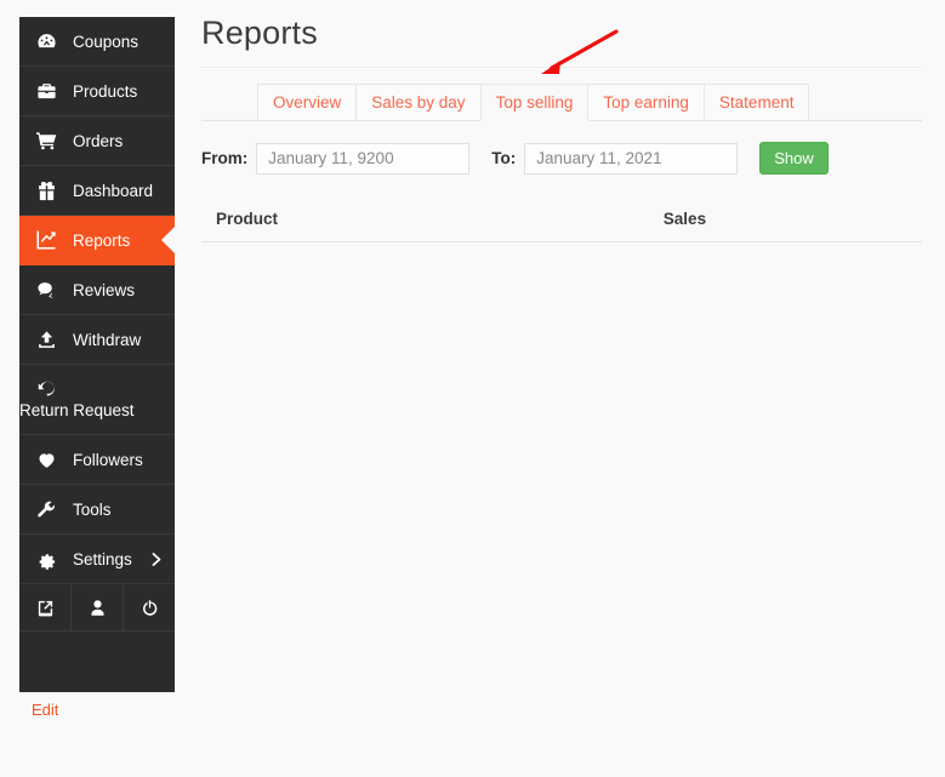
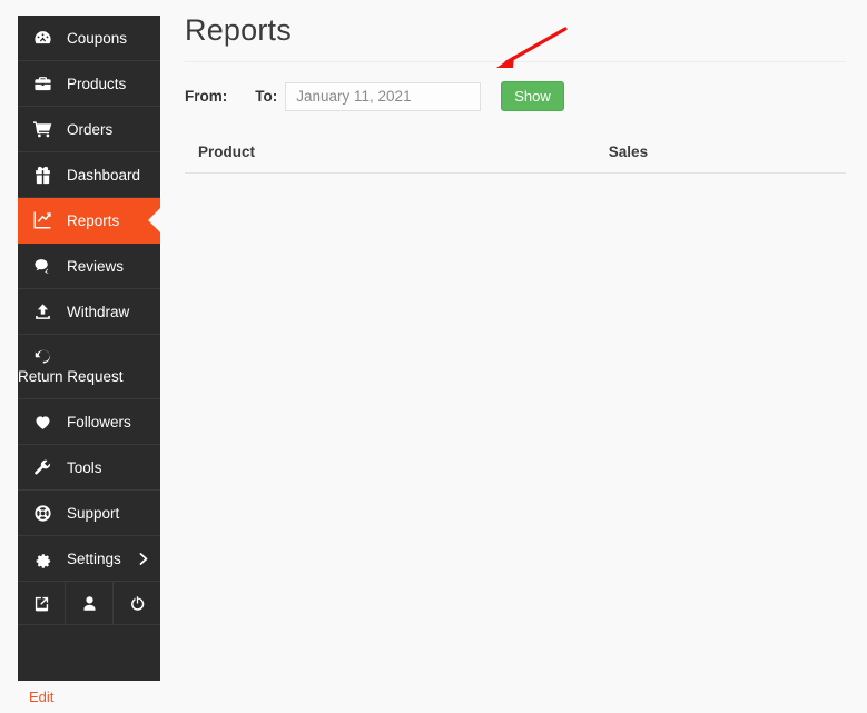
  Coupons
  Products
  Orders
  Dashboard
  Reports
  Reviews
  Withdraw
  Return Request
  Followers
  Tools
+ Support
  Settings
  Edit
  Reports
- Overview
- Sales by day
- Top selling
- Top earning
- Statement
  From:
- January 11, 9200
  To:
  January 11, 2021
  Show
  Product	Sales
